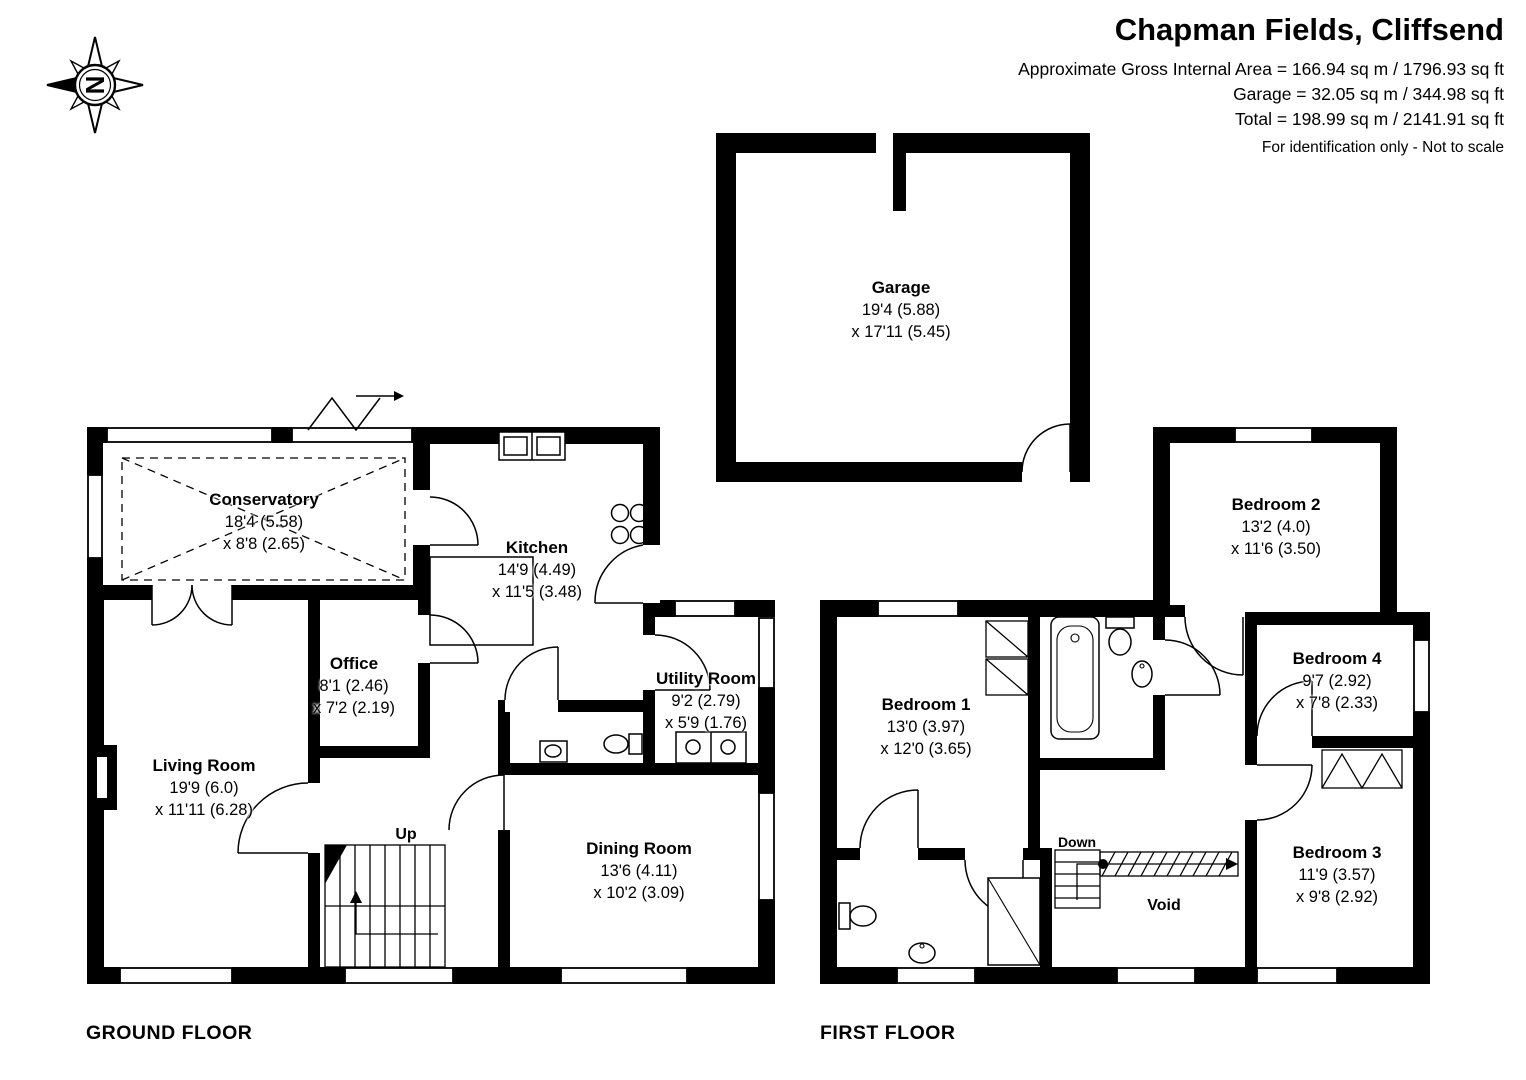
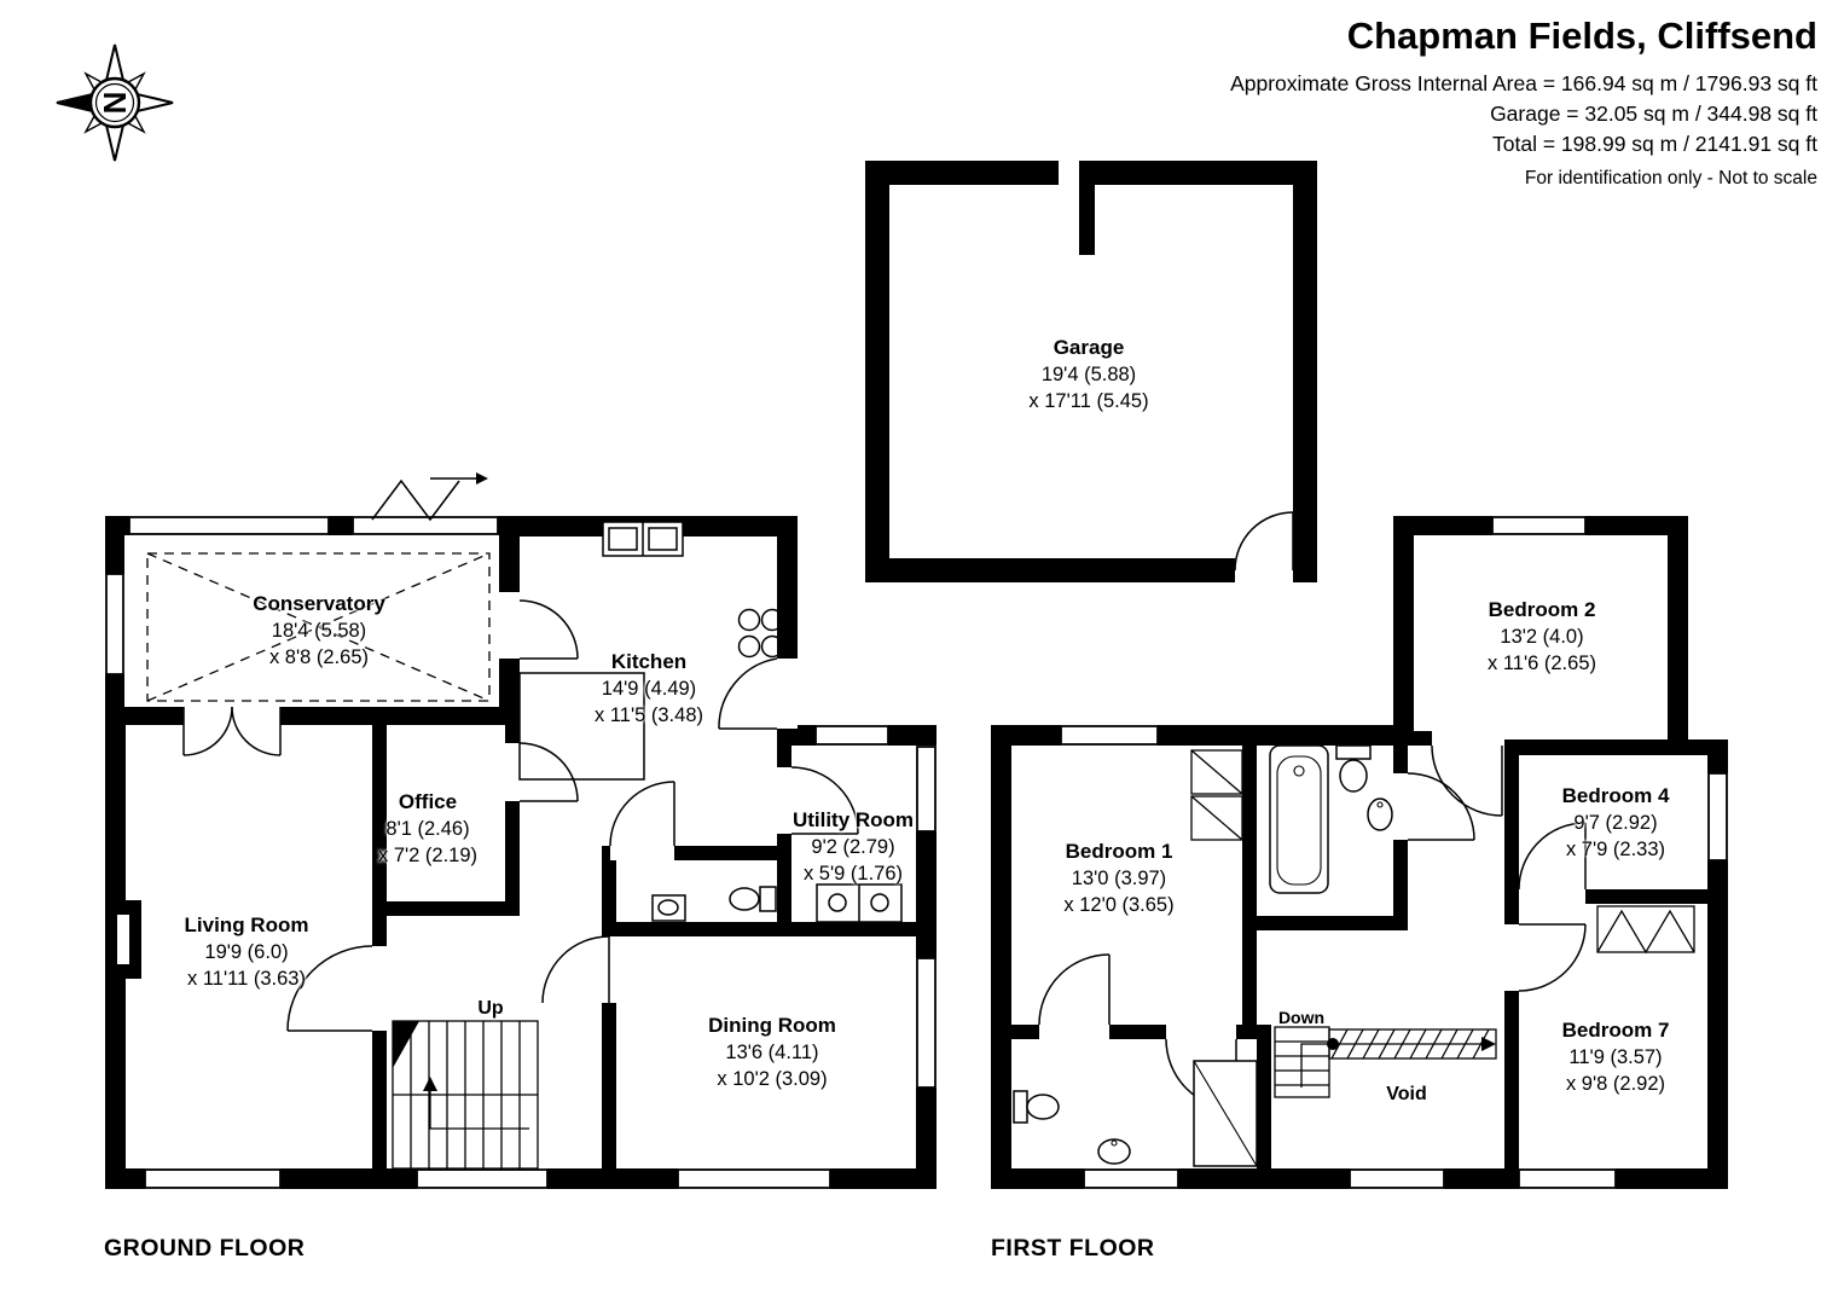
  Chapman Fields, Cliffsend
  Approximate Gross Internal Area = 166.94 sq m / 1796.93 sq ft
  Garage = 32.05 sq m / 344.98 sq ft
  Total = 198.99 sq m / 2141.91 sq ft
  For identification only - Not to scale
  Garage
  19'4 (5.88)
  x 17'11 (5.45)
  Conservatory
  18'4 (5.58)
  x 8'8 (2.65)
  Kitchen
  14'9 (4.49)
  x 11'5 (3.48)
  Office
  8'1 (2.46)
  x 7'2 (2.19)
  Utility Room
  9'2 (2.79)
  x 5'9 (1.76)
  Living Room
  19'9 (6.0)
- x 11'11 (6.28)
+ x 11'11 (3.63)
  Dining Room
  13'6 (4.11)
  x 10'2 (3.09)
  Bedroom 1
  13'0 (3.97)
  x 12'0 (3.65)
  Bedroom 2
  13'2 (4.0)
- x 11'6 (3.50)
+ x 11'6 (2.65)
  Bedroom 4
  9'7 (2.92)
- x 7'8 (2.33)
+ x 7'9 (2.33)
- Bedroom 3
+ Bedroom 7
  11'9 (3.57)
  x 9'8 (2.92)
  Up
  Down
  Void
  GROUND FLOOR
  FIRST FLOOR
